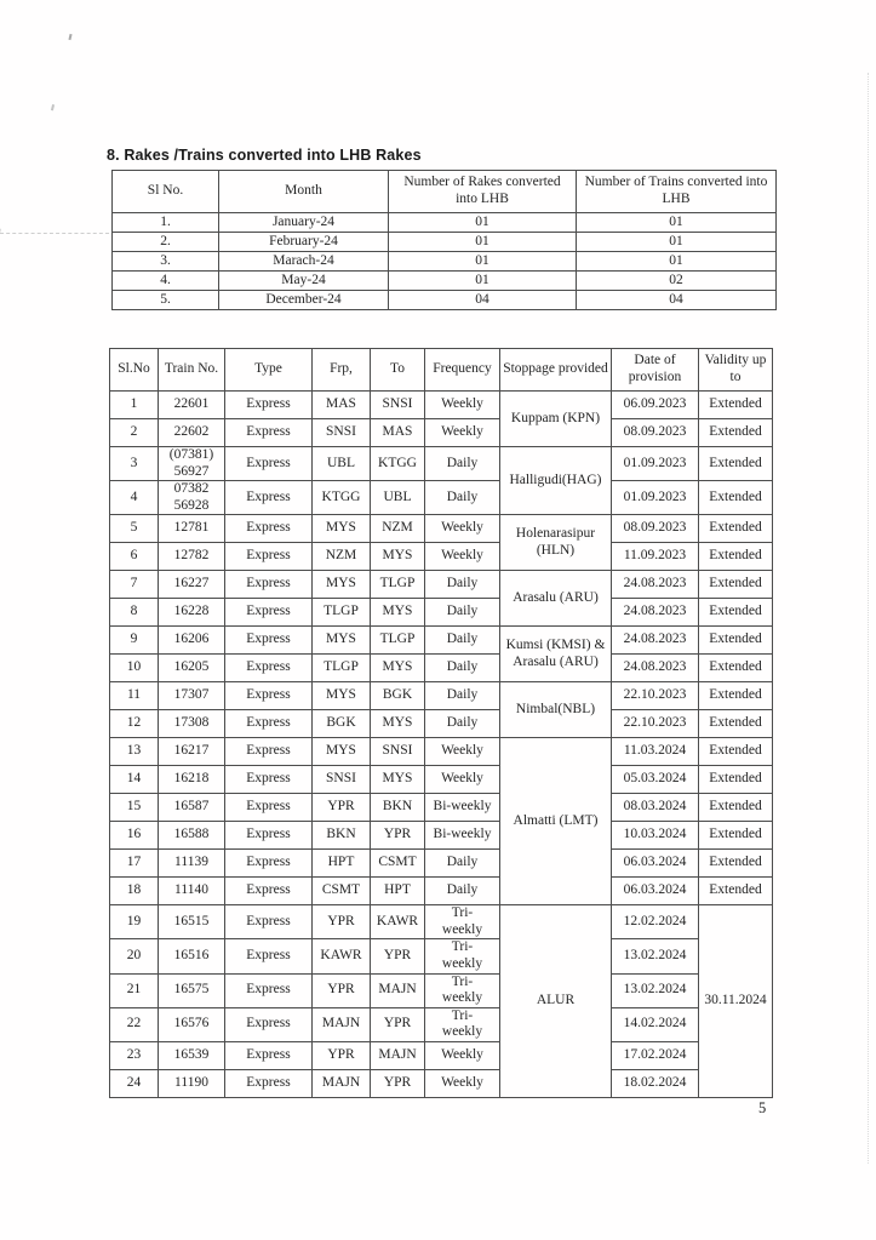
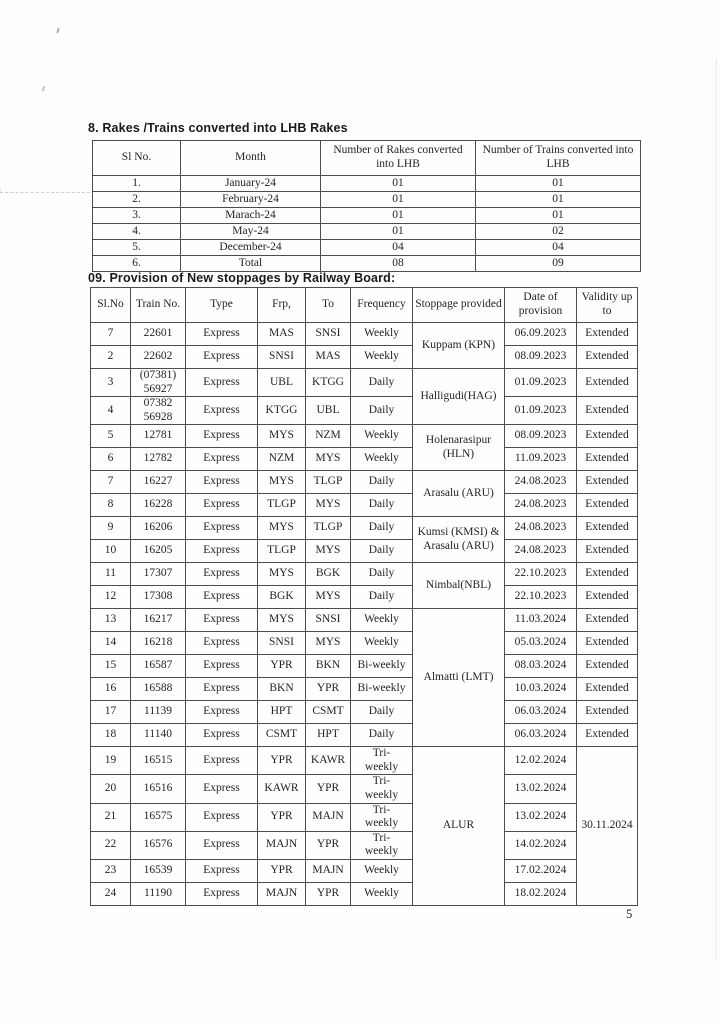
  8. Rakes /Trains converted into LHB Rakes
  Sl No.	Month	Number of Rakes converted into LHB	Number of Trains converted into LHB
  1.	January-24	01	01
  2.	February-24	01	01
  3.	Marach-24	01	01
  4.	May-24	01	02
  5.	December-24	04	04
+ 6.	Total	08	09
+ 09. Provision of New stoppages by Railway Board:
  Sl.No	Train No.	Type	Frp,	To	Frequency	Stoppage provided	Date of provision	Validity up to
- 1	22601	Express	MAS	SNSI	Weekly	Kuppam (KPN)	06.09.2023	Extended
+ 7	22601	Express	MAS	SNSI	Weekly	Kuppam (KPN)	06.09.2023	Extended
  2	22602	Express	SNSI	MAS	Weekly	08.09.2023	Extended
  3	(07381) 56927	Express	UBL	KTGG	Daily	Halligudi(HAG)	01.09.2023	Extended
  4	07382 56928	Express	KTGG	UBL	Daily	01.09.2023	Extended
  5	12781	Express	MYS	NZM	Weekly	Holenarasipur (HLN)	08.09.2023	Extended
  6	12782	Express	NZM	MYS	Weekly	11.09.2023	Extended
  7	16227	Express	MYS	TLGP	Daily	Arasalu (ARU)	24.08.2023	Extended
  8	16228	Express	TLGP	MYS	Daily	24.08.2023	Extended
  9	16206	Express	MYS	TLGP	Daily	Kumsi (KMSI) & Arasalu (ARU)	24.08.2023	Extended
  10	16205	Express	TLGP	MYS	Daily	24.08.2023	Extended
  11	17307	Express	MYS	BGK	Daily	Nimbal(NBL)	22.10.2023	Extended
  12	17308	Express	BGK	MYS	Daily	22.10.2023	Extended
  13	16217	Express	MYS	SNSI	Weekly	Almatti (LMT)	11.03.2024	Extended
  14	16218	Express	SNSI	MYS	Weekly	05.03.2024	Extended
  15	16587	Express	YPR	BKN	Bi-weekly	08.03.2024	Extended
  16	16588	Express	BKN	YPR	Bi-weekly	10.03.2024	Extended
  17	11139	Express	HPT	CSMT	Daily	06.03.2024	Extended
  18	11140	Express	CSMT	HPT	Daily	06.03.2024	Extended
  19	16515	Express	YPR	KAWR	Tri- weekly	ALUR	12.02.2024	30.11.2024
  20	16516	Express	KAWR	YPR	Tri- weekly	13.02.2024
  21	16575	Express	YPR	MAJN	Tri- weekly	13.02.2024
  22	16576	Express	MAJN	YPR	Tri- weekly	14.02.2024
  23	16539	Express	YPR	MAJN	Weekly	17.02.2024
  24	11190	Express	MAJN	YPR	Weekly	18.02.2024
  5
